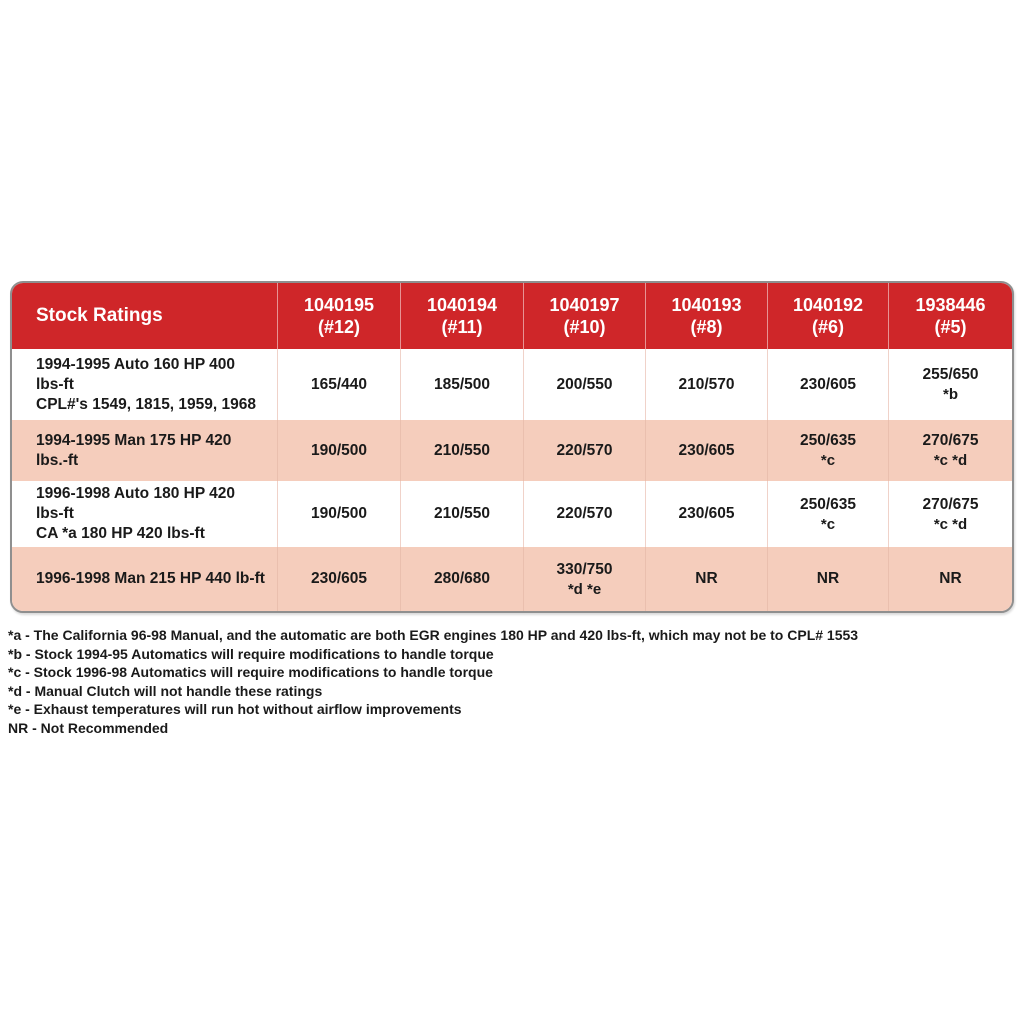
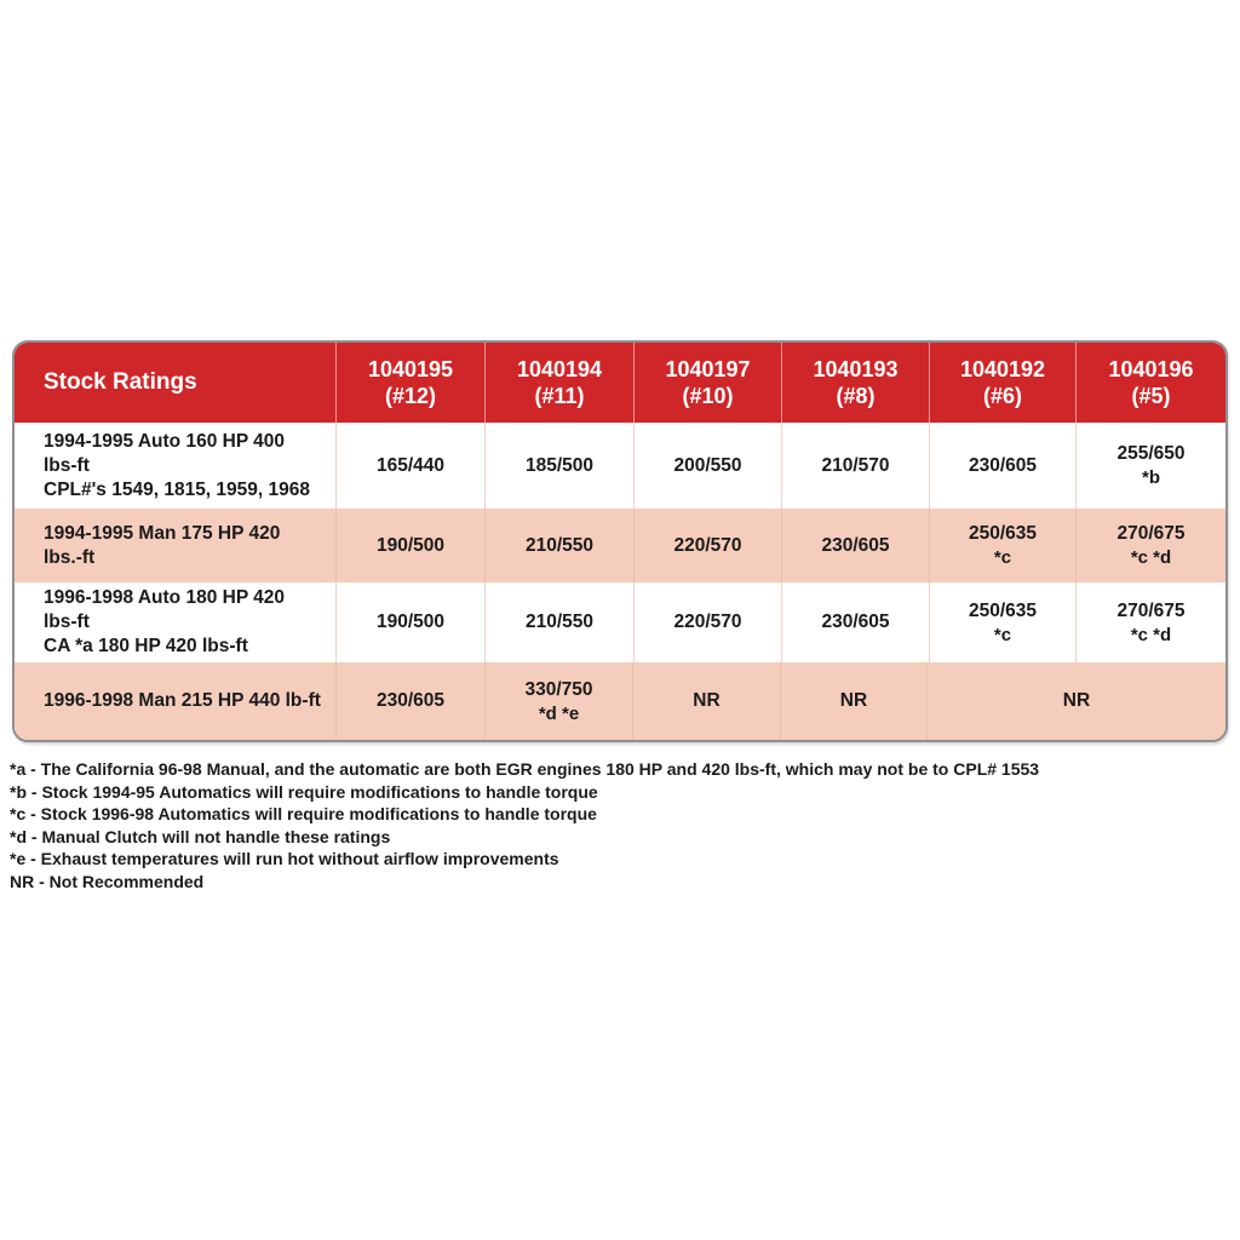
  Stock Ratings
  1040195
  (#12)
  1040194
  (#11)
  1040197
  (#10)
  1040193
  (#8)
  1040192
  (#6)
- 1938446
+ 1040196
  (#5)
  1994-1995 Auto 160 HP 400 lbs-ft
  CPL#'s 1549, 1815, 1959, 1968
  165/440
  185/500
  200/550
  210/570
  230/605
  255/650
  *b
  1994-1995 Man 175 HP 420 lbs.-ft
  190/500
  210/550
  220/570
  230/605
  250/635
  *c
  270/675
  *c *d
  1996-1998 Auto 180 HP 420 lbs-ft
  CA *a 180 HP 420 lbs-ft
  190/500
  210/550
  220/570
  230/605
  250/635
  *c
  270/675
  *c *d
  1996-1998 Man 215 HP 440 lb-ft
  230/605
- 280/680
  330/750
  *d *e
  NR
  NR
  NR
  *a - The California 96-98 Manual, and the automatic are both EGR engines 180 HP and 420 lbs-ft, which may not be to CPL# 1553
  *b - Stock 1994-95 Automatics will require modifications to handle torque
  *c - Stock 1996-98 Automatics will require modifications to handle torque
  *d - Manual Clutch will not handle these ratings
  *e - Exhaust temperatures will run hot without airflow improvements
  NR - Not Recommended
